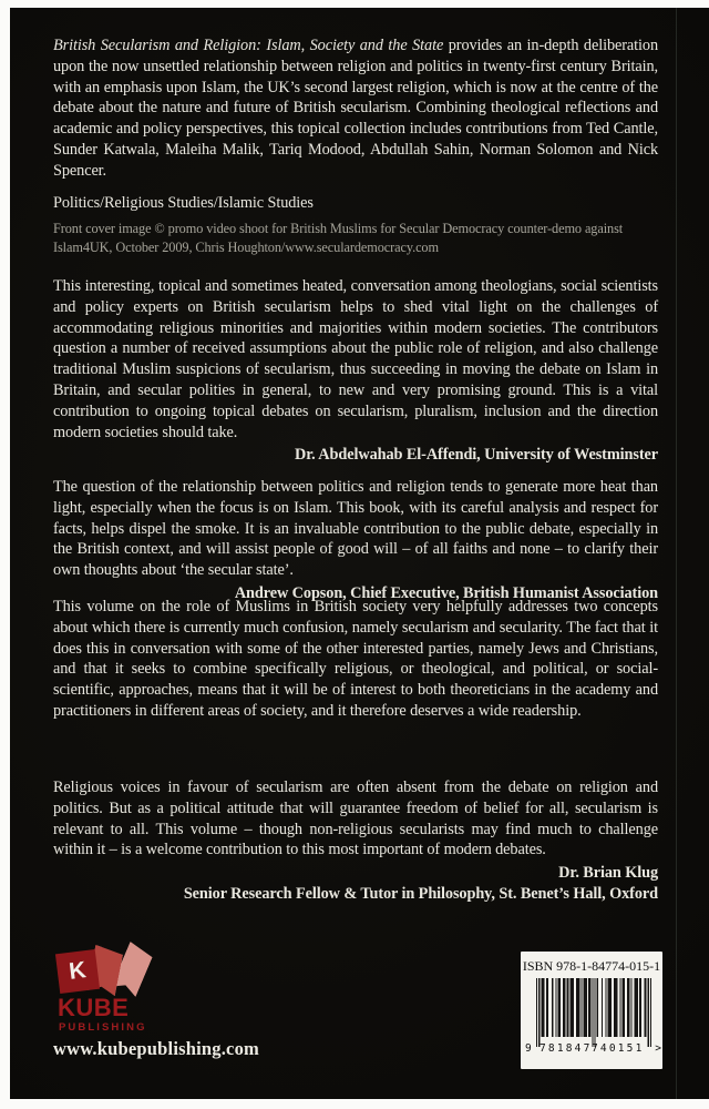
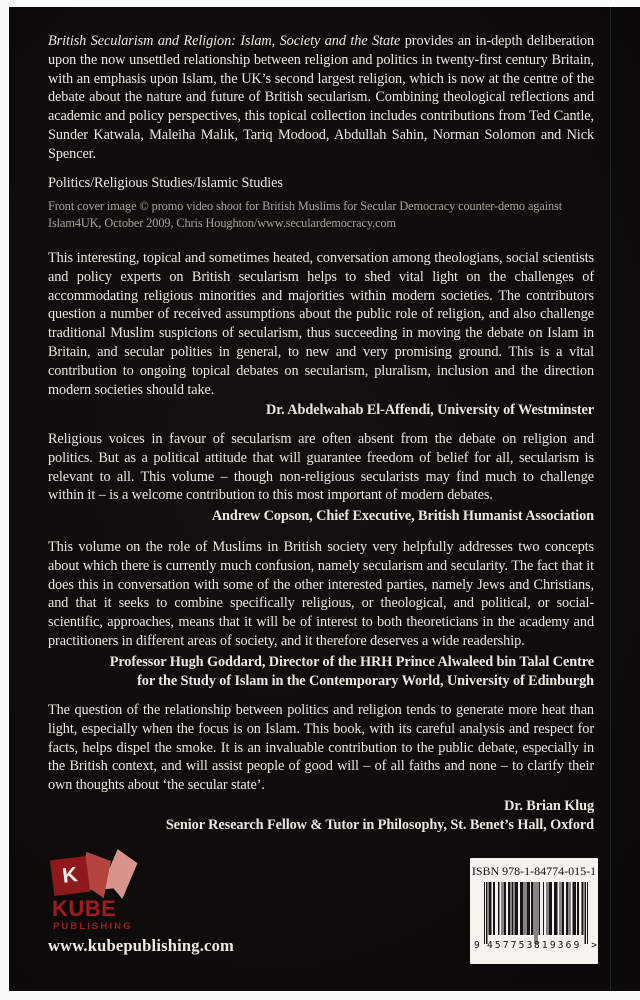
  British Secularism and Religion: Islam, Society and the State provides an in-depth deliberation upon the now unsettled relationship between religion and politics in twenty-first century Britain, with an emphasis upon Islam, the UK’s second largest religion, which is now at the centre of the debate about the nature and future of British secularism. Combining theological reflections and academic and policy perspectives, this topical collection includes contributions from Ted Cantle, Sunder Katwala, Maleiha Malik, Tariq Modood, Abdullah Sahin, Norman Solomon and Nick Spencer.
  Politics/Religious Studies/Islamic Studies
  Front cover image © promo video shoot for British Muslims for Secular Democracy counter-demo against Islam4UK, October 2009, Chris Houghton/www.seculardemocracy.com
  This interesting, topical and sometimes heated, conversation among theologians, social scientists and policy experts on British secularism helps to shed vital light on the challenges of accommodating religious minorities and majorities within modern societies. The contributors question a number of received assumptions about the public role of religion, and also challenge traditional Muslim suspicions of secularism, thus succeeding in moving the debate on Islam in Britain, and secular polities in general, to new and very promising ground. This is a vital contribution to ongoing topical debates on secularism, pluralism, inclusion and the direction modern societies should take.
  Dr. Abdelwahab El-Affendi, University of Westminster
- The question of the relationship between politics and religion tends to generate more heat than light, especially when the focus is on Islam. This book, with its careful analysis and respect for facts, helps dispel the smoke. It is an invaluable contribution to the public debate, especially in the British context, and will assist people of good will – of all faiths and none – to clarify their own thoughts about ‘the secular state’.
+ Religious voices in favour of secularism are often absent from the debate on religion and politics. But as a political attitude that will guarantee freedom of belief for all, secularism is relevant to all. This volume – though non-religious secularists may find much to challenge within it – is a welcome contribution to this most important of modern debates.
  Andrew Copson, Chief Executive, British Humanist Association
  This volume on the role of Muslims in British society very helpfully addresses two concepts about which there is currently much confusion, namely secularism and secularity. The fact that it does this in conversation with some of the other interested parties, namely Jews and Christians, and that it seeks to combine specifically religious, or theological, and political, or social-scientific, approaches, means that it will be of interest to both theoreticians in the academy and practitioners in different areas of society, and it therefore deserves a wide readership.
+ Professor Hugh Goddard, Director of the HRH Prince Alwaleed bin Talal Centre
+ for the Study of Islam in the Contemporary World, University of Edinburgh
- Religious voices in favour of secularism are often absent from the debate on religion and politics. But as a political attitude that will guarantee freedom of belief for all, secularism is relevant to all. This volume – though non-religious secularists may find much to challenge within it – is a welcome contribution to this most important of modern debates.
+ The question of the relationship between politics and religion tends to generate more heat than light, especially when the focus is on Islam. This book, with its careful analysis and respect for facts, helps dispel the smoke. It is an invaluable contribution to the public debate, especially in the British context, and will assist people of good will – of all faiths and none – to clarify their own thoughts about ‘the secular state’.
  Dr. Brian Klug
  Senior Research Fellow & Tutor in Philosophy, St. Benet’s Hall, Oxford
  KUBE
  PUBLISHING
  www.kubepublishing.com
  ISBN 978-1-84774-015-1
  9
- 781847
+ 457753
- 740151
+ 819369
  >
